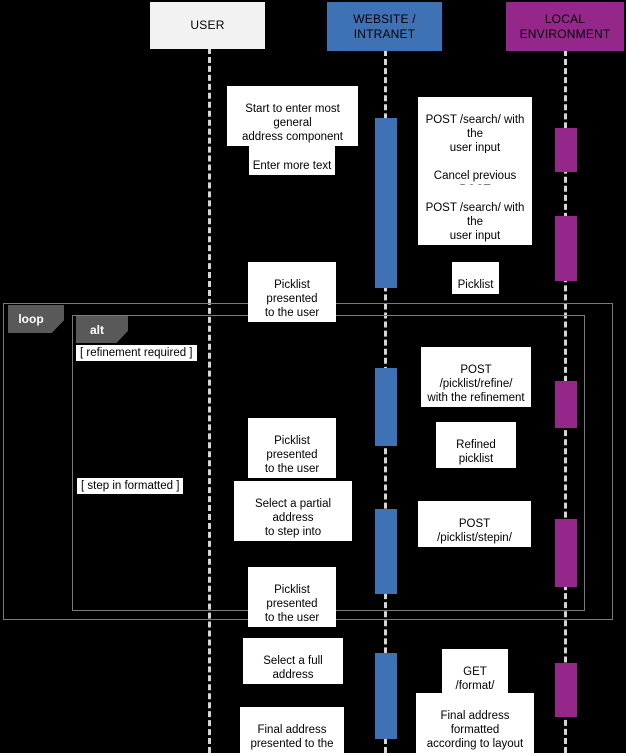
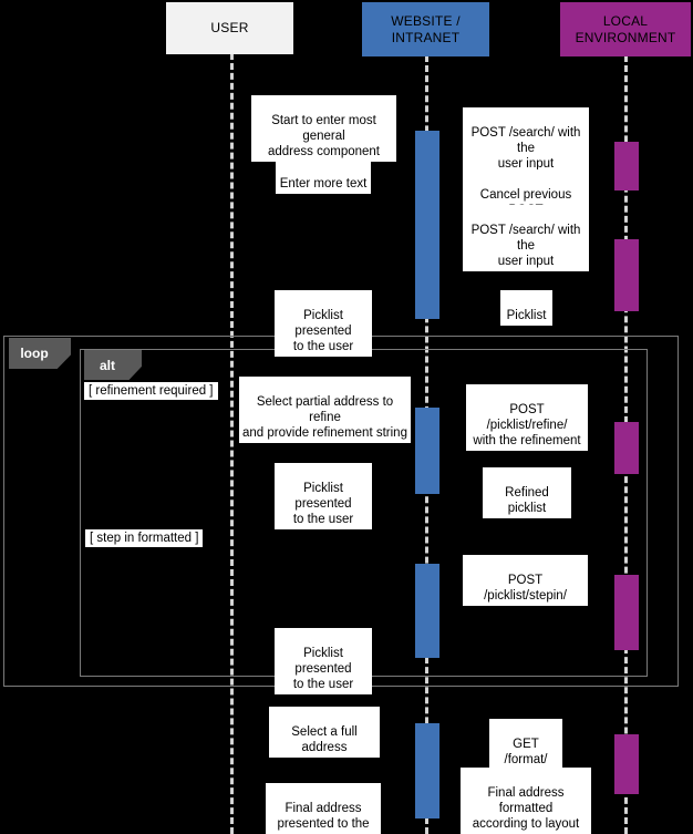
  USER
  WEBSITE / INTRANET
  LOCAL ENVIRONMENT
  loop
  alt
  [ refinement required ]
  [ step in formatted ]
  Start to enter most general
  address component
  POST /search/ with the
  user input
  Enter more text
  Cancel previous
  POST /search/ with the
  user input
  Picklist presented
  to the user
  Picklist
+ Select partial address to refine
+ and provide refinement string
  POST /picklist/refine/
  with the refinement
  Picklist presented
  to the user
  Refined picklist
- Select a partial address
- to step into
  POST /picklist/stepin/
  Picklist presented
  to the user
  Select a full address
  GET /format/
  Final address
  presented to the
  Final address formatted
  according to layout
